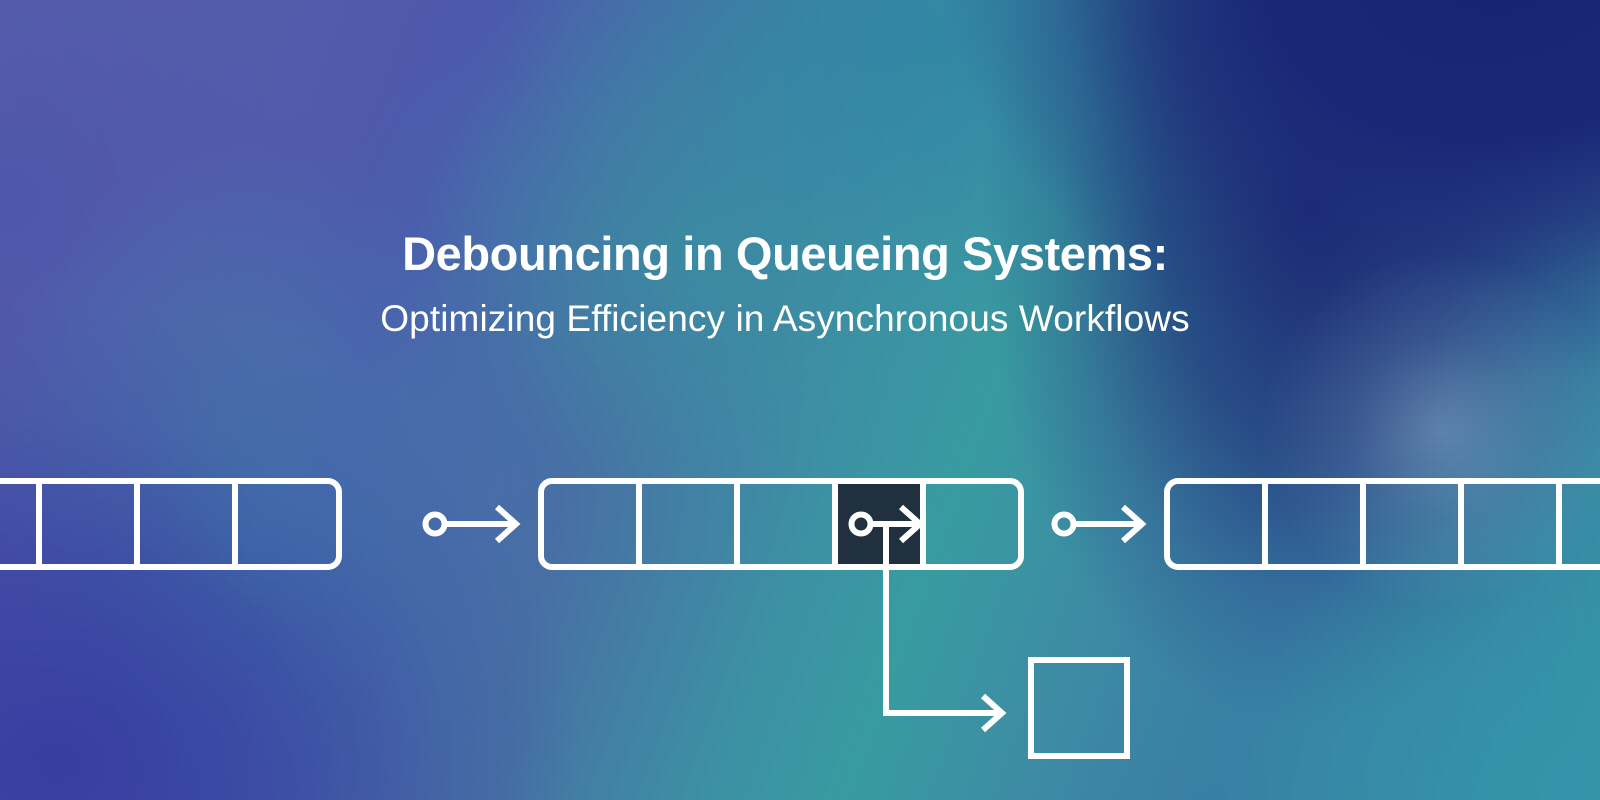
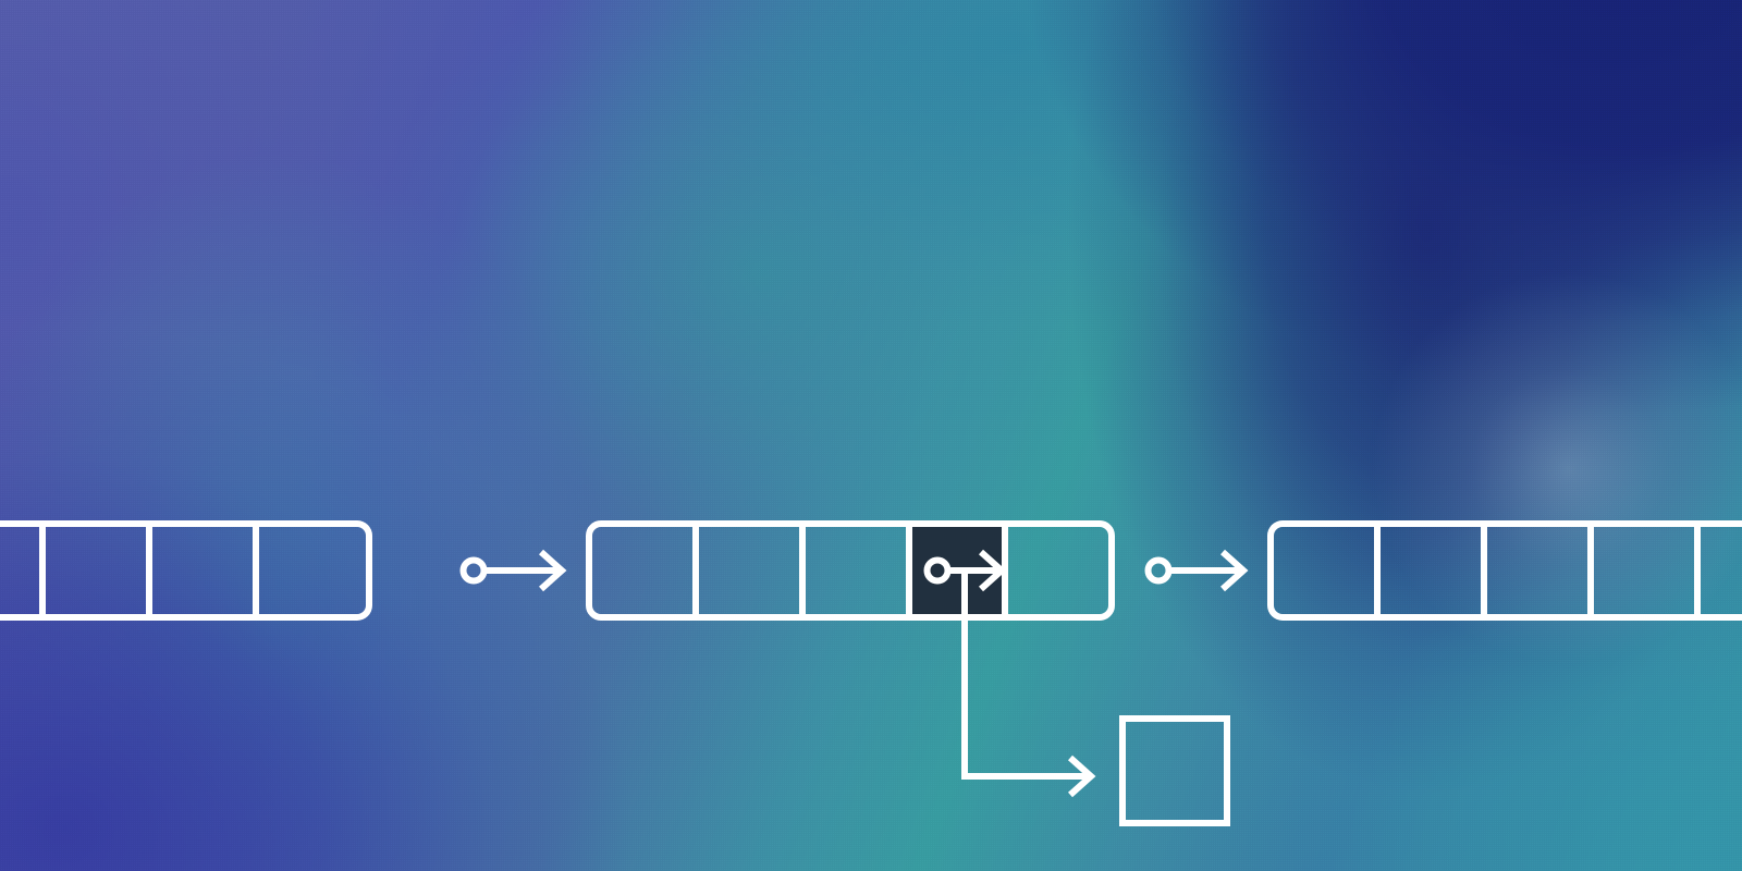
- Debouncing in Queueing Systems:
- Optimizing Efficiency in Asynchronous Workflows
